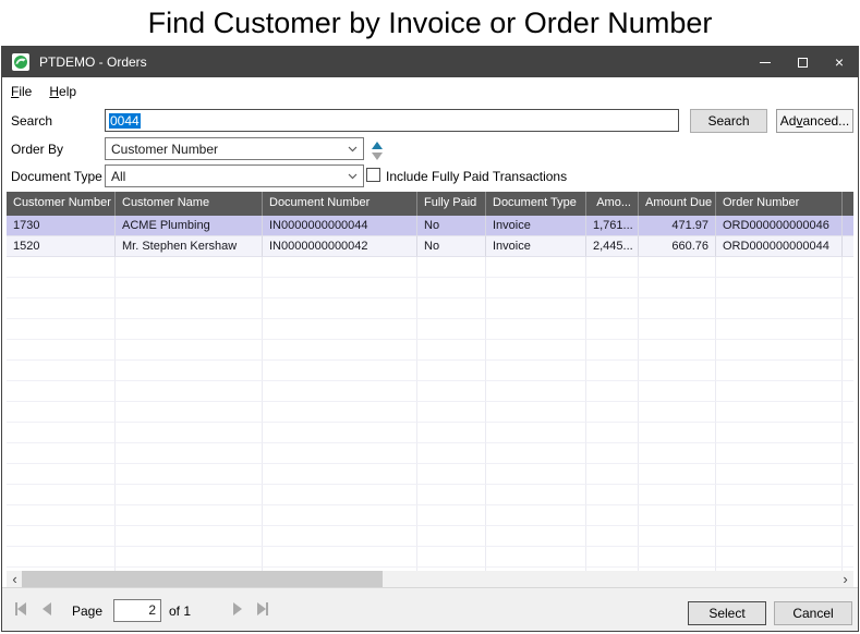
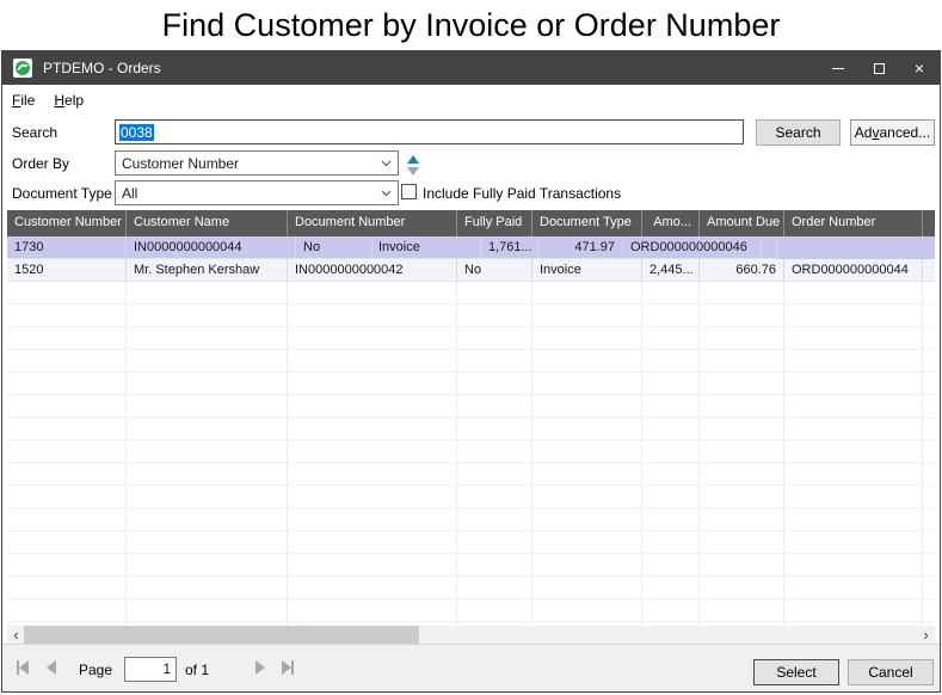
  Find Customer by Invoice or Order Number
  PTDEMO - Orders
  ×
  File
  Help
  Search
- 0044
+ 0038
  Search
  Ad
  v
  anced...
  Order By
  Customer Number
  Document Type
  All
  Include Fully Paid Transactions
  Customer Number
  Customer Name
  Document Number
  Fully Paid
  Document Type
  Amo...
  Amount Due
  Order Number
  1730
- ACME Plumbing
  IN0000000000044
  No
  Invoice
  1,761...
  471.97
  ORD000000000046
  1520
  Mr. Stephen Kershaw
  IN0000000000042
  No
  Invoice
  2,445...
  660.76
  ORD000000000044
  ‹
  ›
  Page
- 2
+ 1
  of 1
  Select
  Cancel
